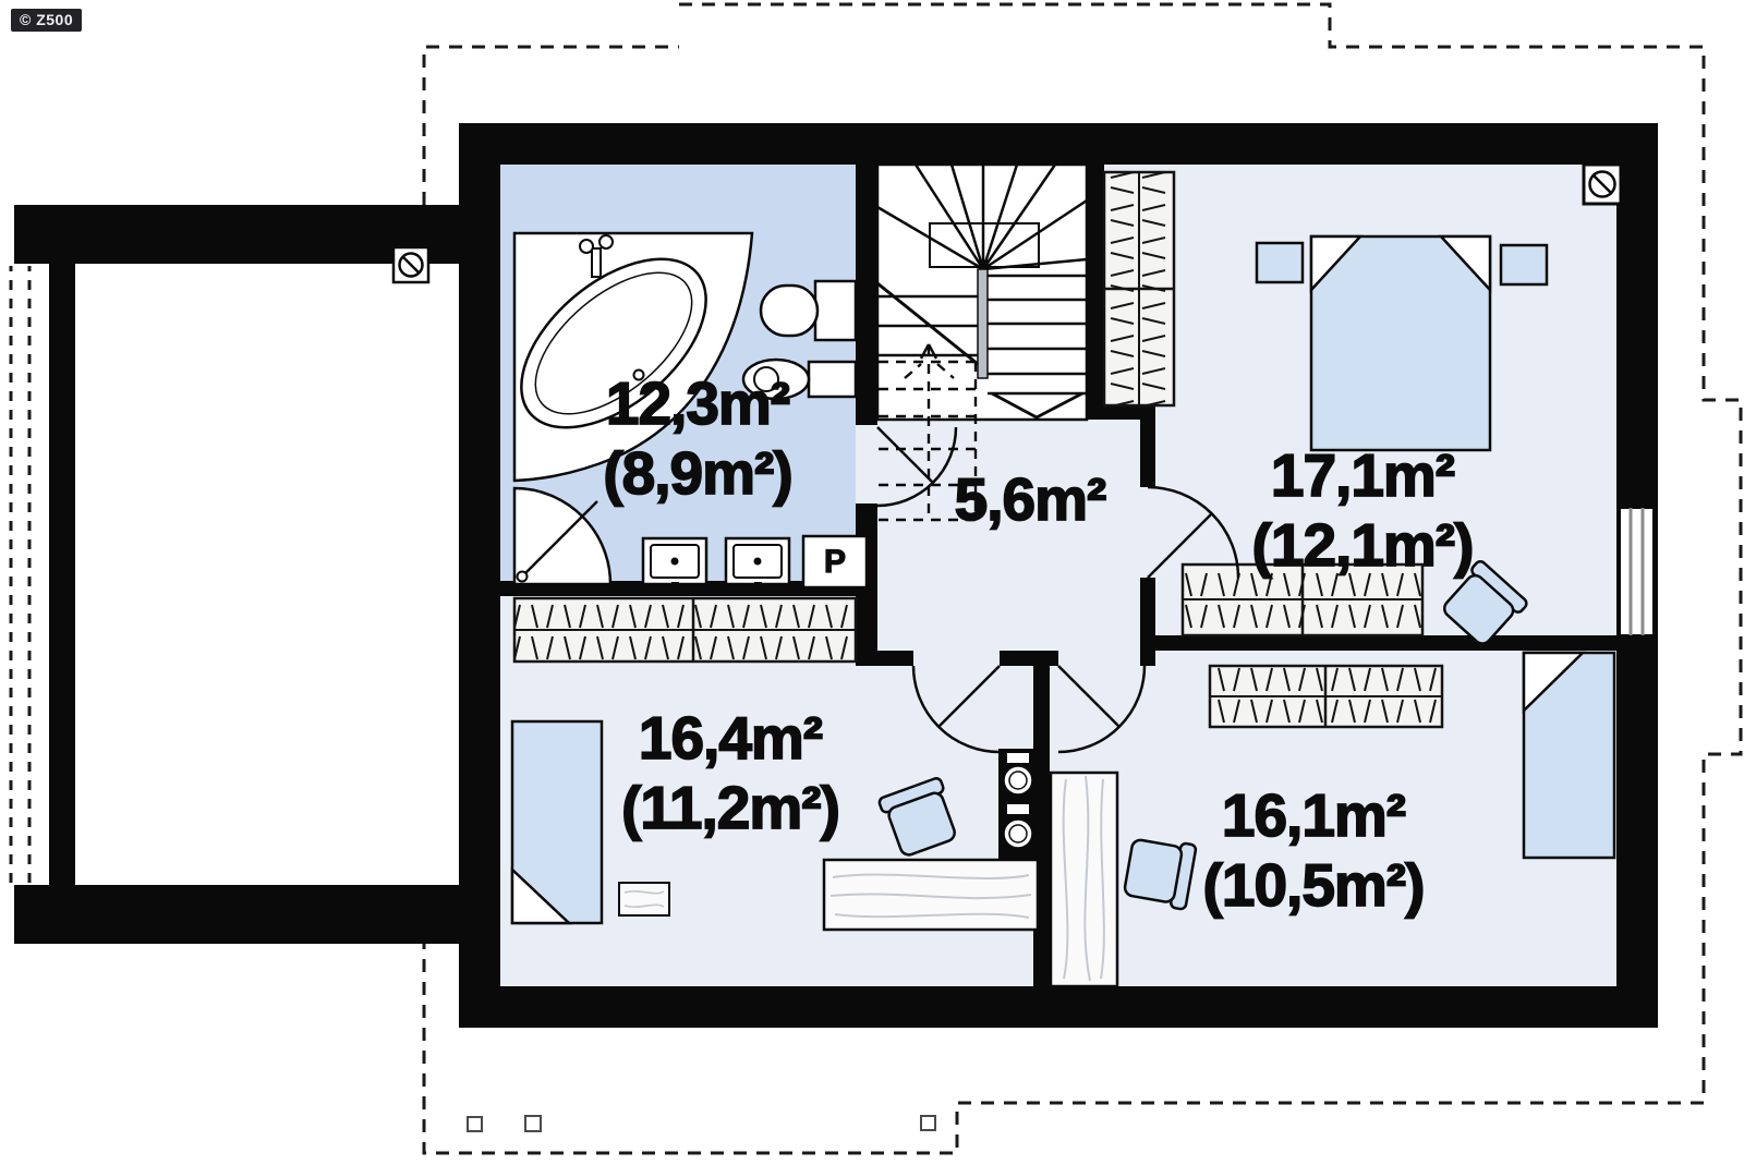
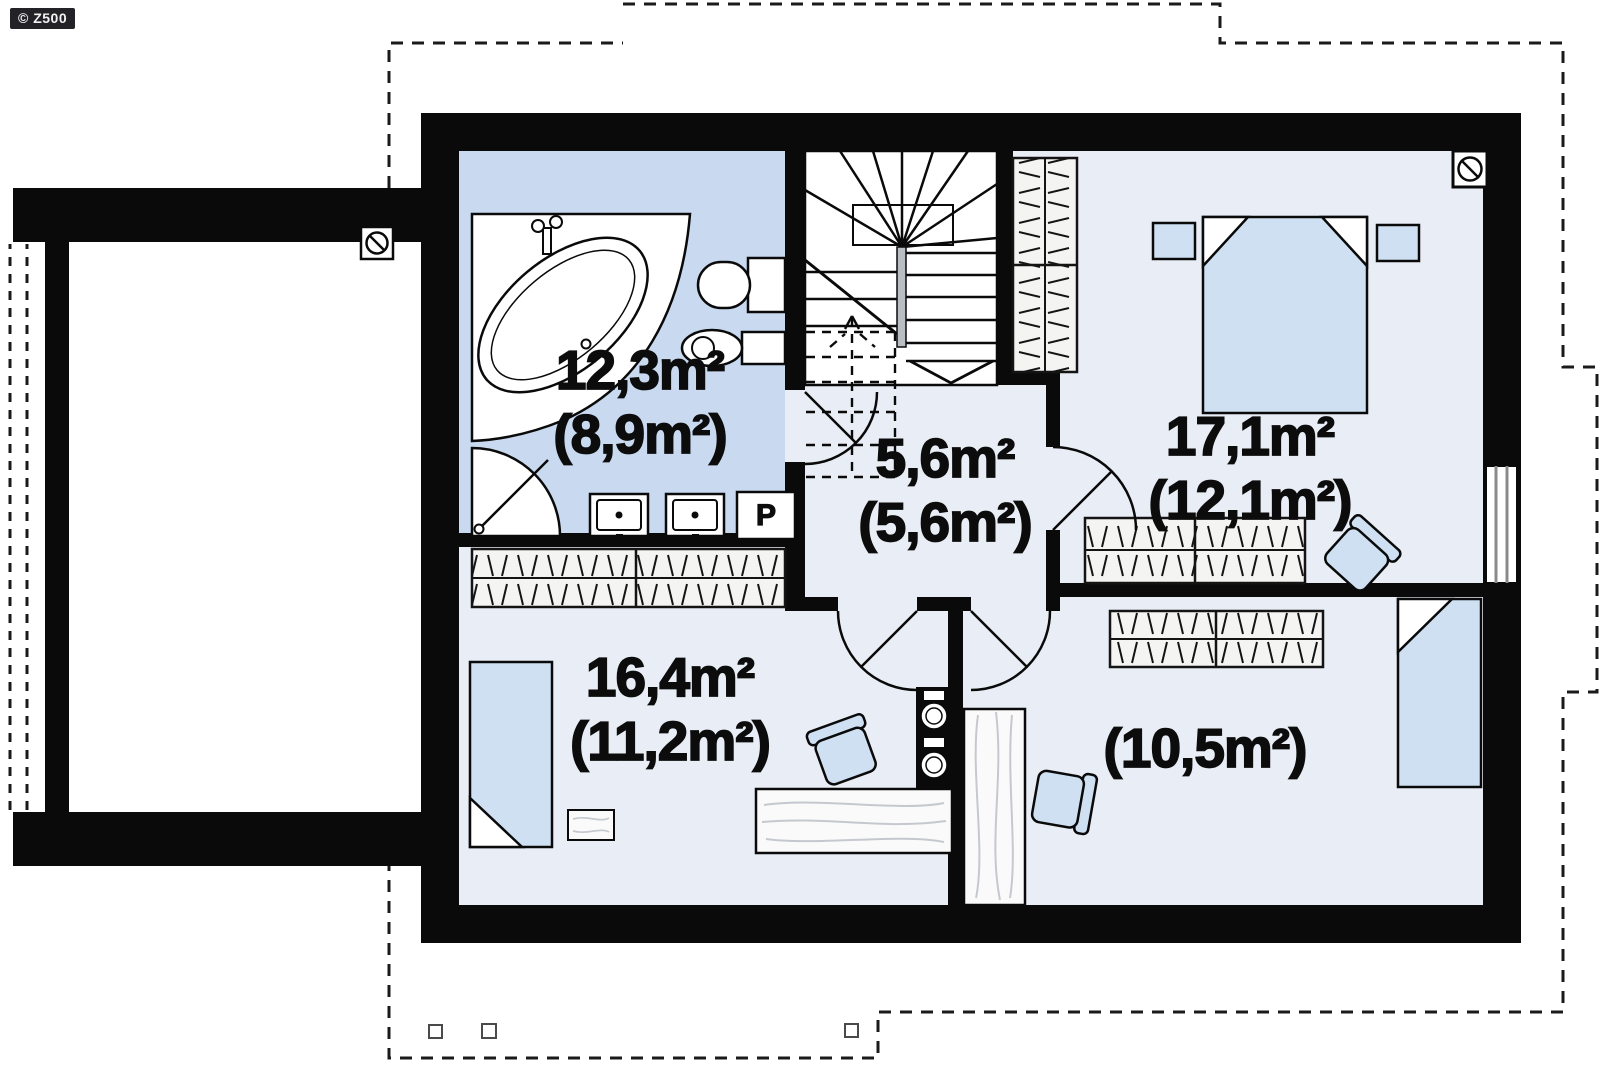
  © Z500
  12,3m²
  (8,9m²)
  5,6m²
+ (5,6m²)
  17,1m²
  (12,1m²)
  16,4m²
  (11,2m²)
- 16,1m²
  (10,5m²)
  P
